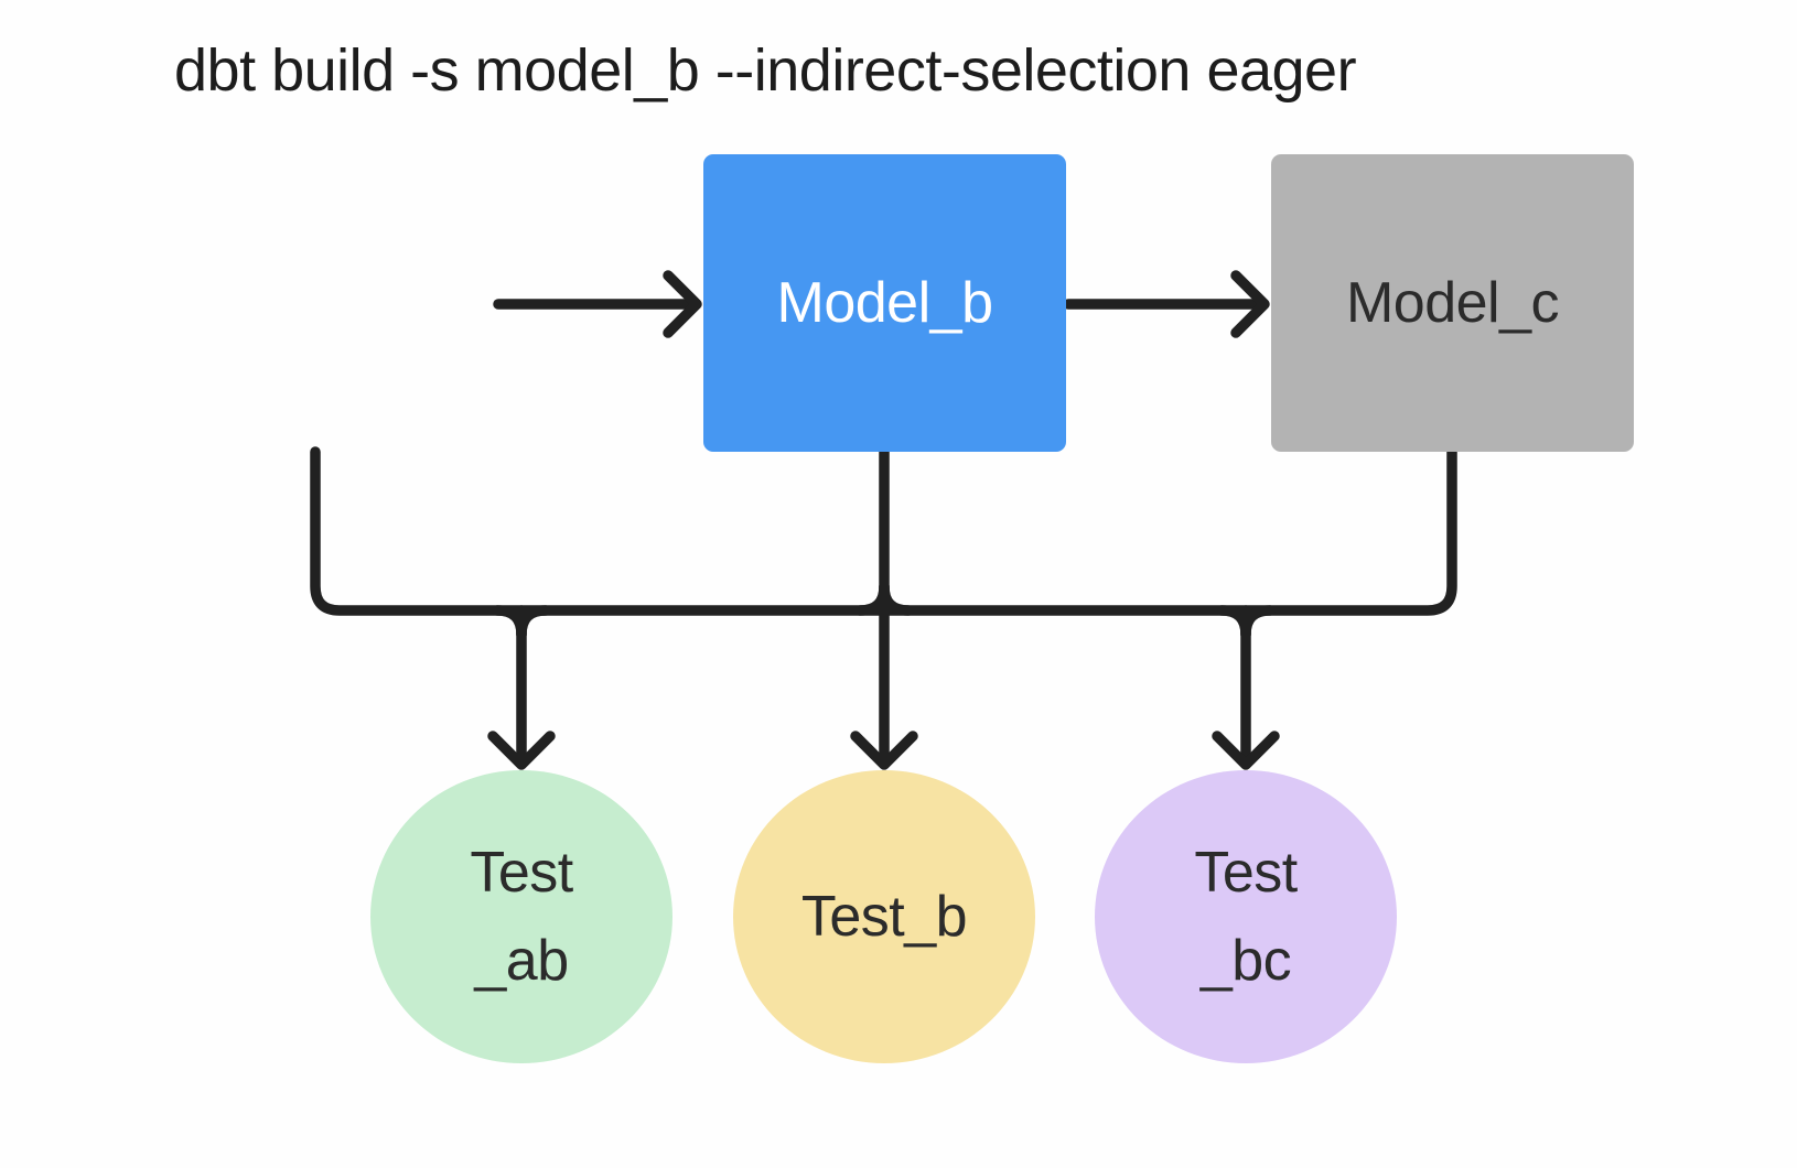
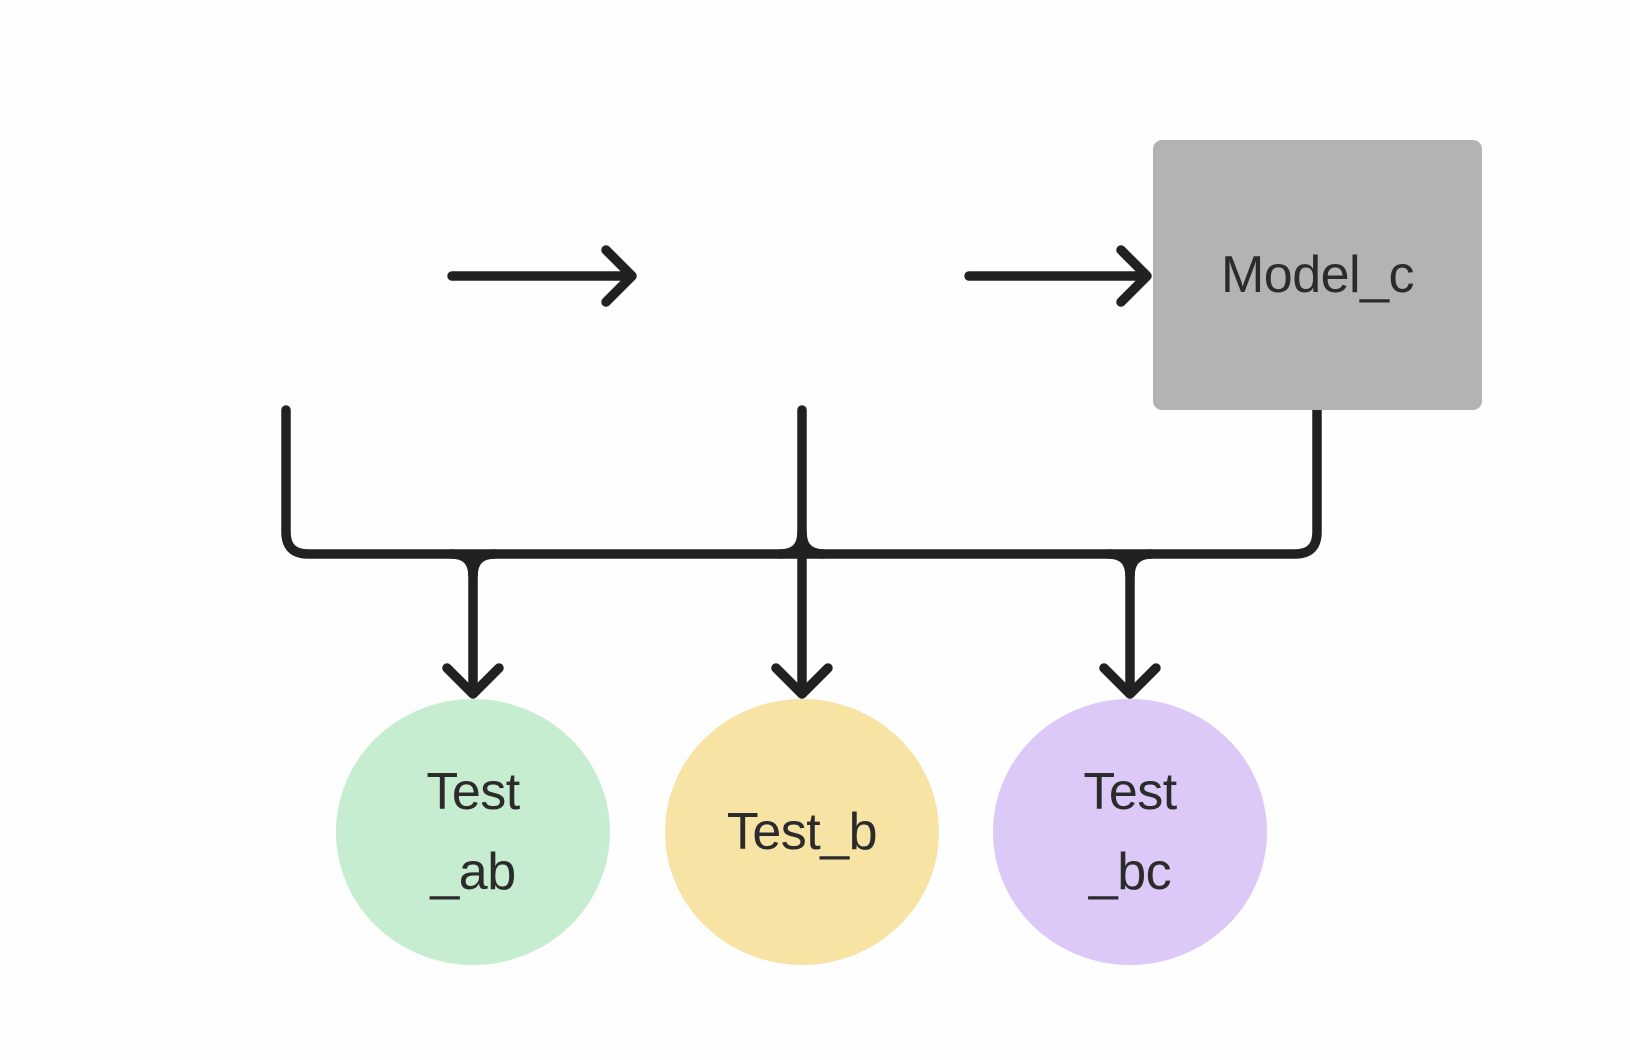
- dbt build -s model_b --indirect-selection eager
- Model_b
  Model_c
  Test
  _ab
  Test_b
  Test
  _bc
